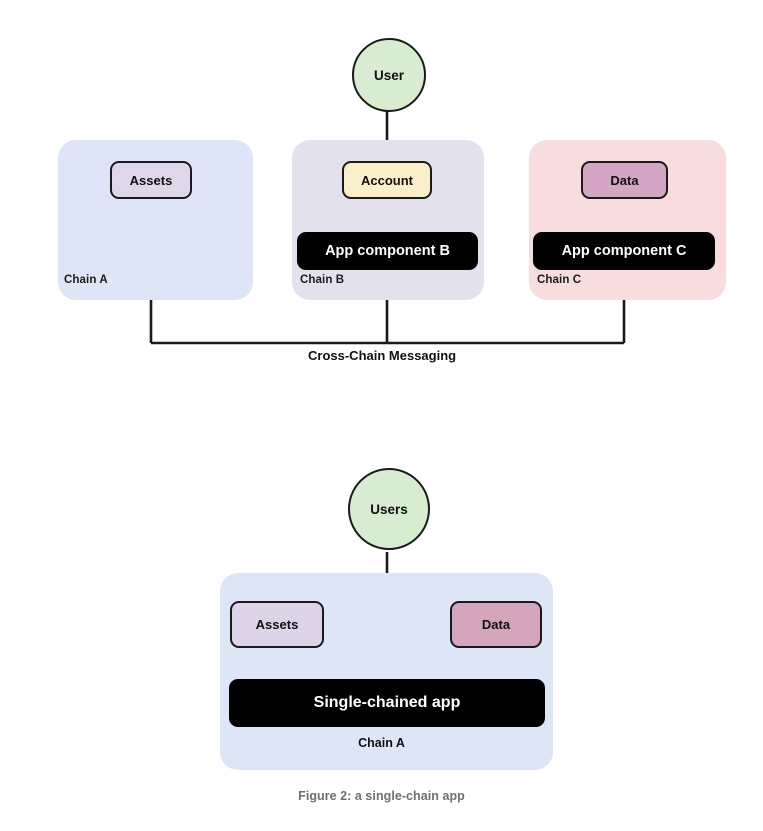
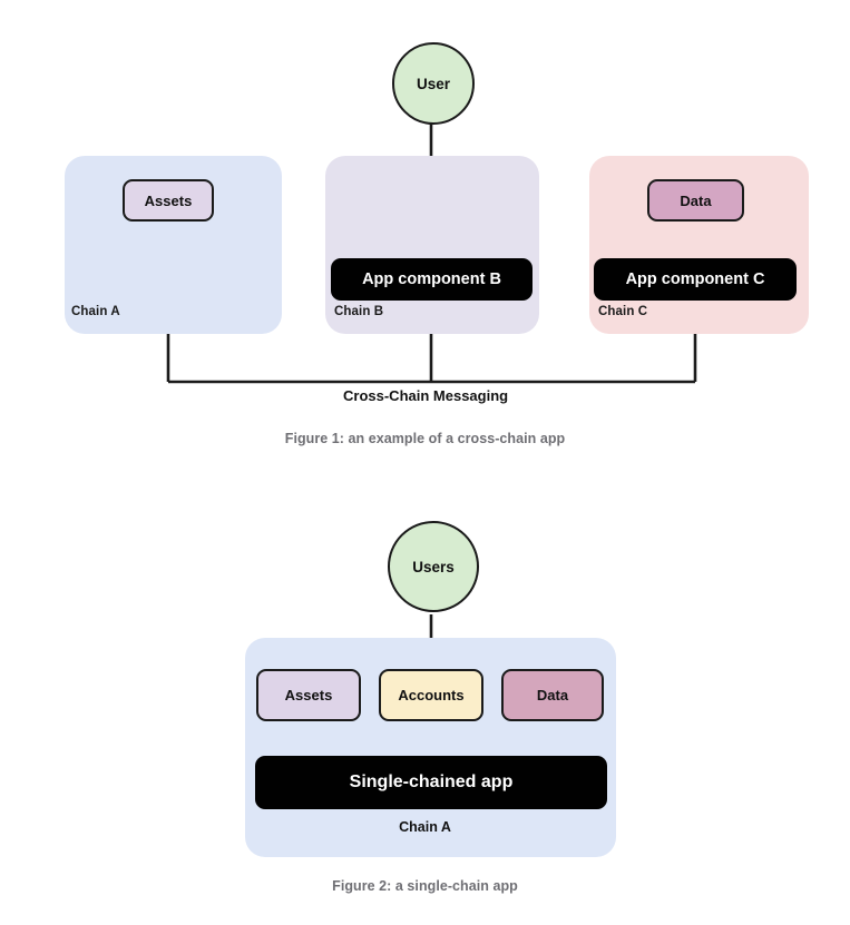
  User
  Assets
- Account
  Data
  App component B
  App component C
  Chain A
  Chain B
  Chain C
  Cross-Chain Messaging
+ Figure 1: an example of a cross-chain app
  Users
  Assets
+ Accounts
  Data
  Single-chained app
  Chain A
  Figure 2: a single-chain app
